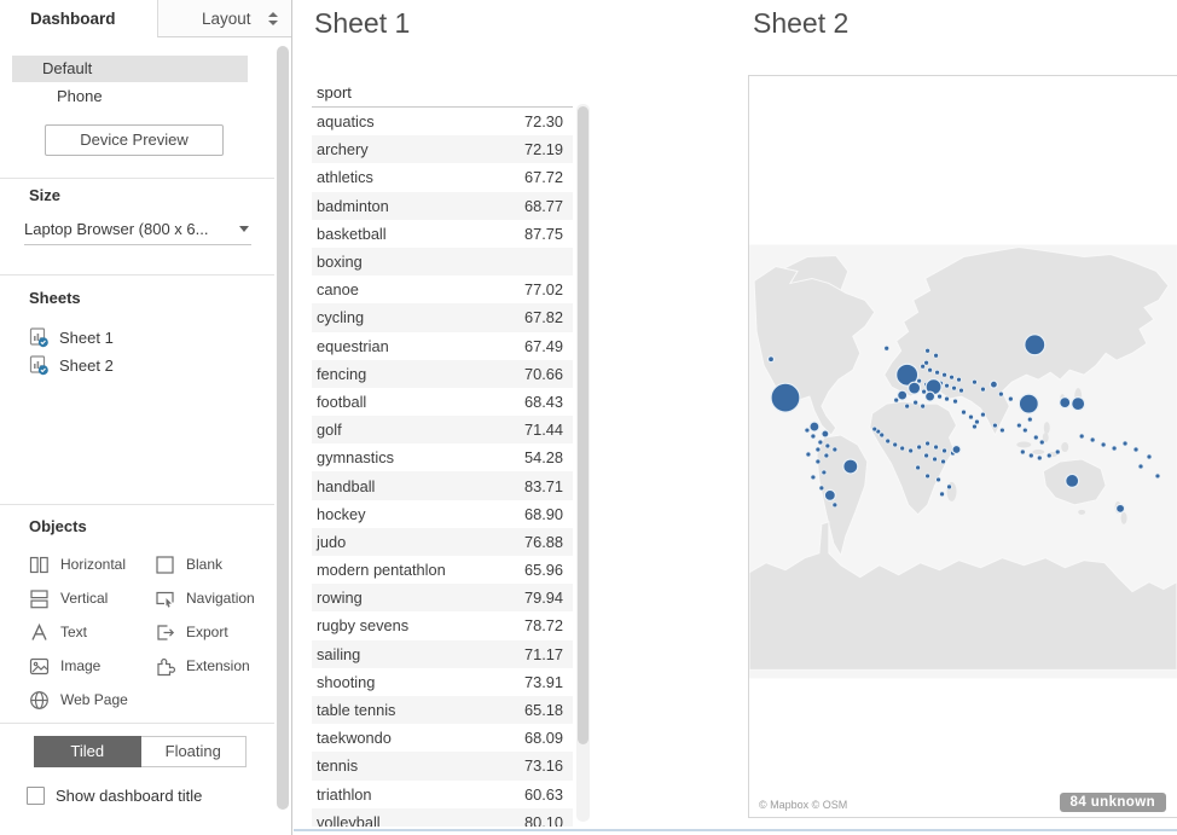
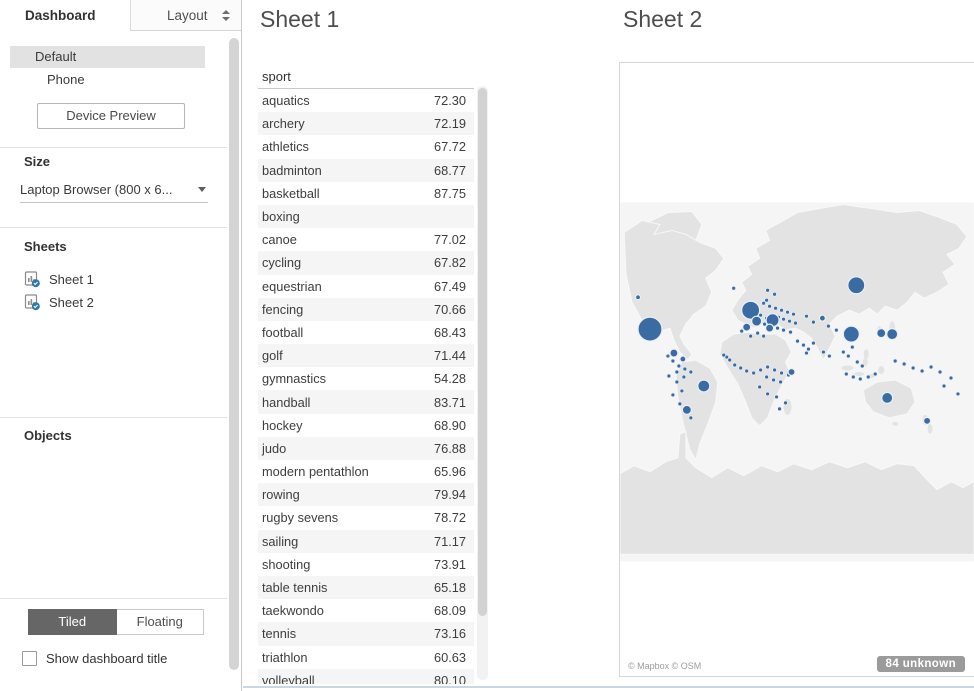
  Dashboard
  Layout
  Default
  Phone
  Device Preview
  Size
  Laptop Browser (800 x 6...
  Sheets
  Sheet 1
  Sheet 2
  Objects
- Horizontal
- Blank
- Vertical
- Navigation
- Text
- Export
- Image
- Extension
- Web Page
  Tiled
  Floating
  Show dashboard title
  Sheet 1
  sport
  aquatics
  72.30
  archery
  72.19
  athletics
  67.72
  badminton
  68.77
  basketball
  87.75
  boxing
  canoe
  77.02
  cycling
  67.82
  equestrian
  67.49
  fencing
  70.66
  football
  68.43
  golf
  71.44
  gymnastics
  54.28
  handball
  83.71
  hockey
  68.90
  judo
  76.88
  modern pentathlon
  65.96
  rowing
  79.94
  rugby sevens
  78.72
  sailing
  71.17
  shooting
  73.91
  table tennis
  65.18
  taekwondo
  68.09
  tennis
  73.16
  triathlon
  60.63
  volleyball
  80.10
  Sheet 2
  © Mapbox © OSM
  84 unknown
